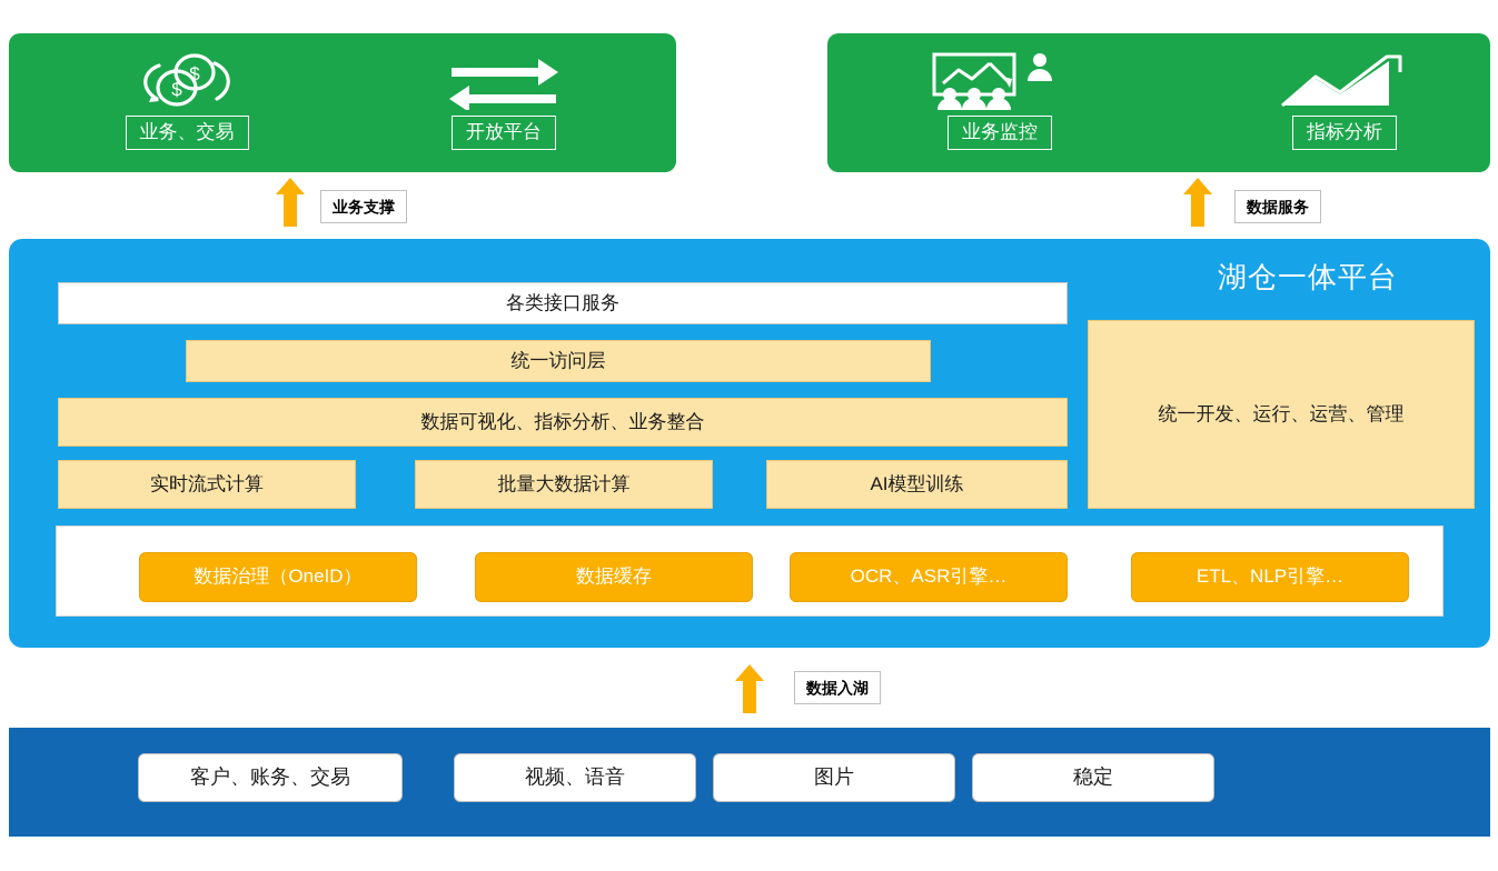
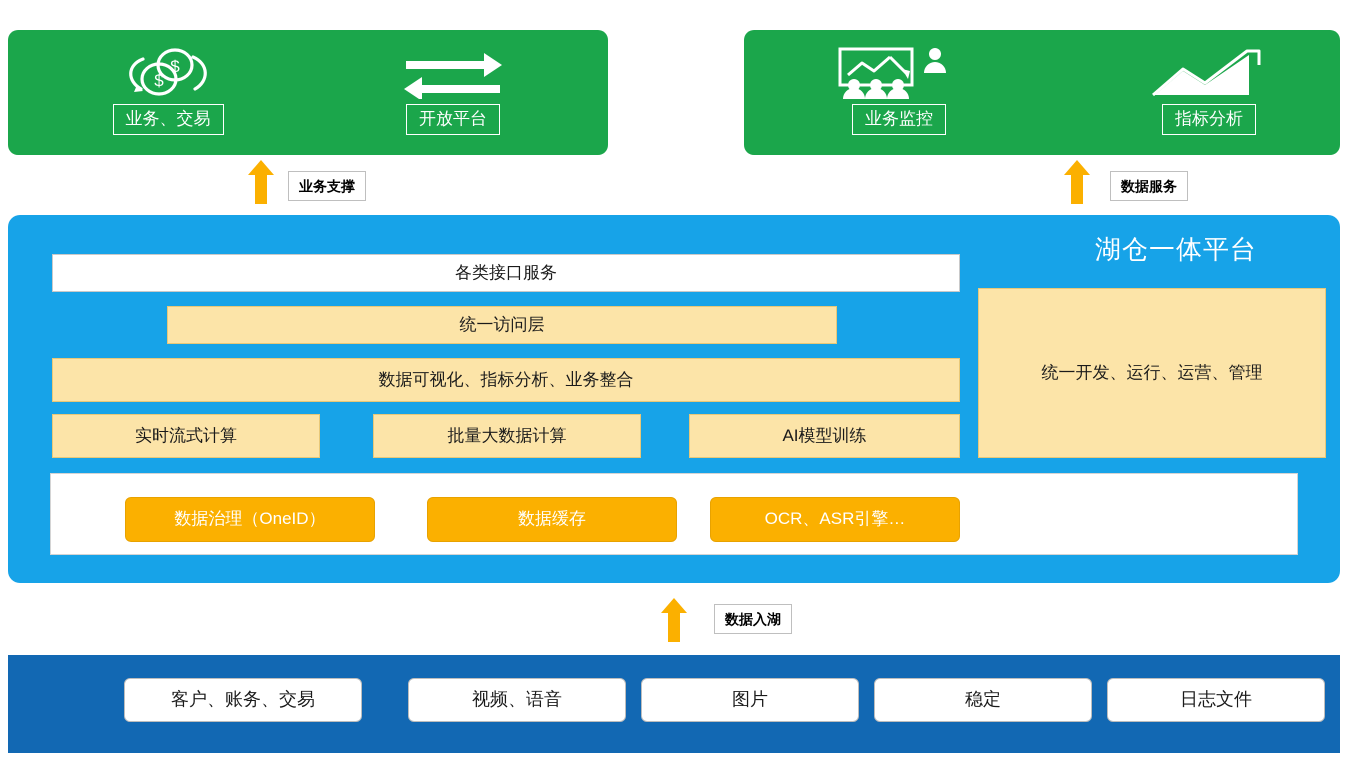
  $
  $
  业务、交易
  开放平台
  业务监控
  指标分析
  业务支撑
  数据服务
  湖仓一体平台
  各类接口服务
  统一访问层
  数据可视化、指标分析、业务整合
  实时流式计算
  批量大数据计算
  AI模型训练
  统一开发、运行、运营、管理
  数据治理（OneID）
  数据缓存
  OCR、ASR引擎…
- ETL、NLP引擎…
  数据入湖
  客户、账务、交易
  视频、语音
  图片
  稳定
+ 日志文件
